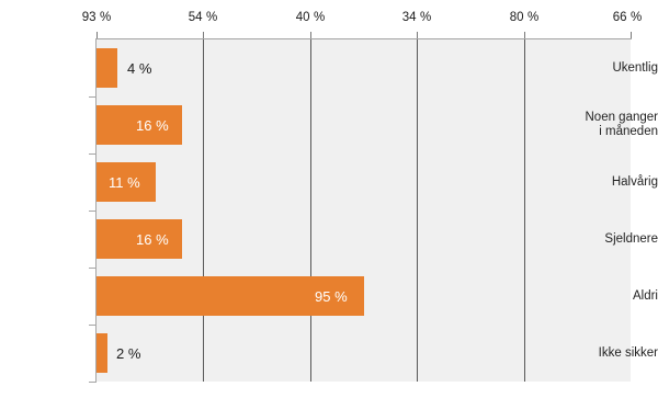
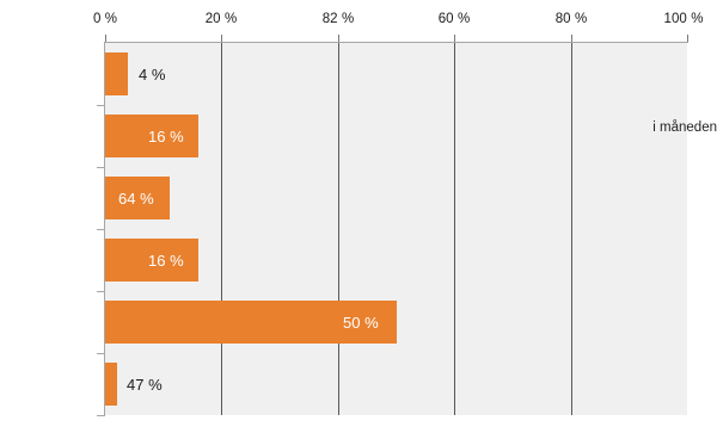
- 93 %
+ 0 %
- 54 %
+ 20 %
- 40 %
+ 82 %
- 34 %
+ 60 %
  80 %
- 66 %
+ 100 %
  4 %
  16 %
- 11 %
+ 64 %
  16 %
- 95 %
+ 50 %
- 2 %
+ 47 %
- Ukentlig
- Noen ganger
  i måneden
- Halvårig
- Sjeldnere
- Aldri
- Ikke sikker
